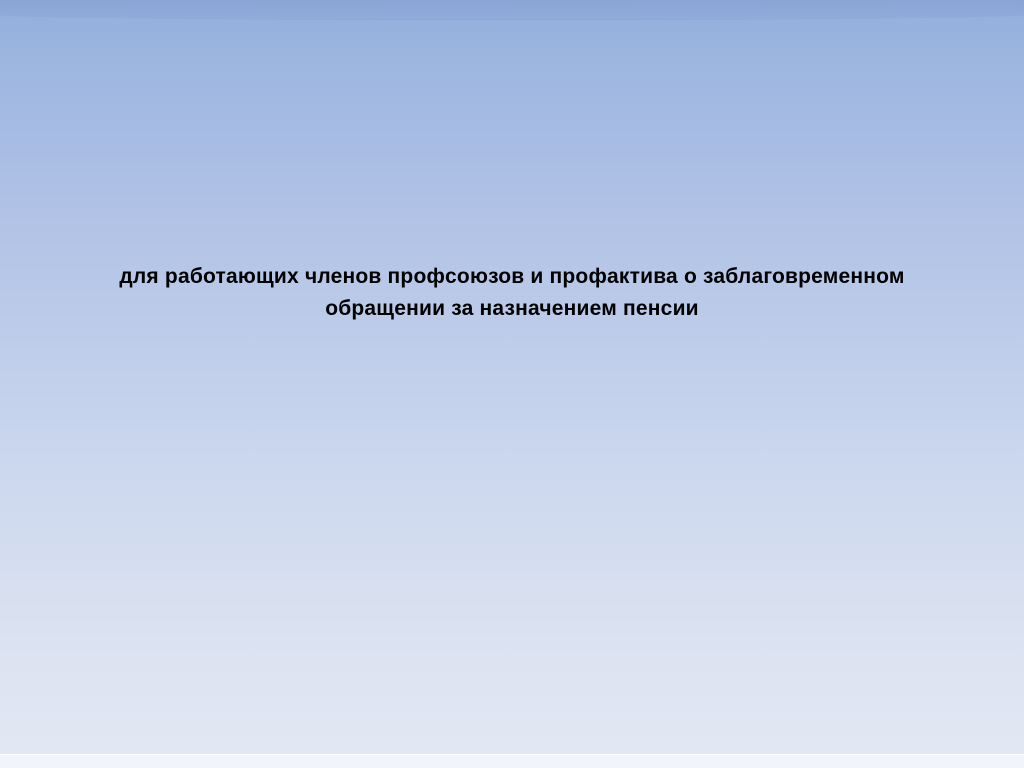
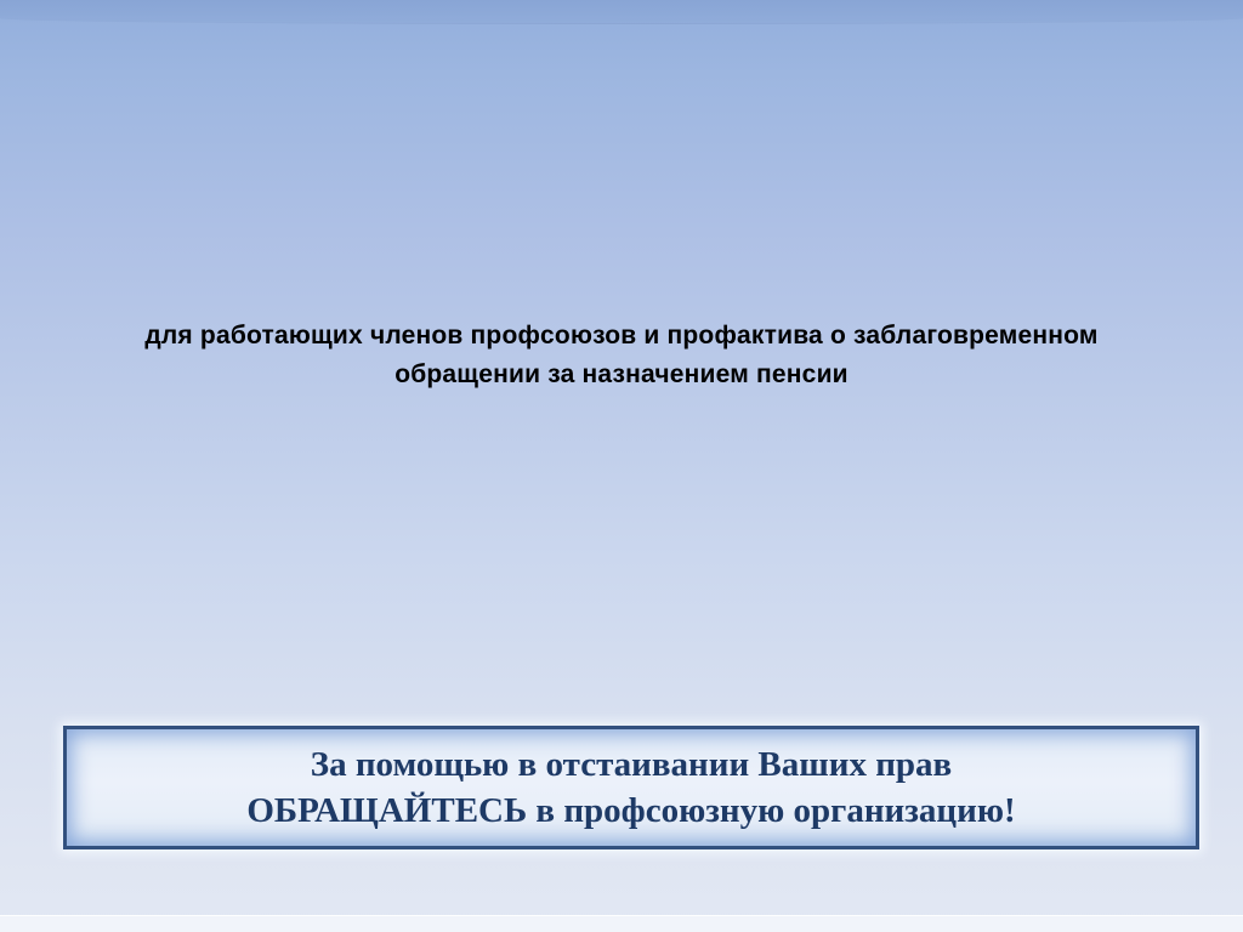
  для работающих членов профсоюзов и профактива о заблаговременном
  обращении за назначением пенсии
+ За помощью в отстаивании Ваших прав
+ ОБРАЩАЙТЕСЬ в профсоюзную организацию!
